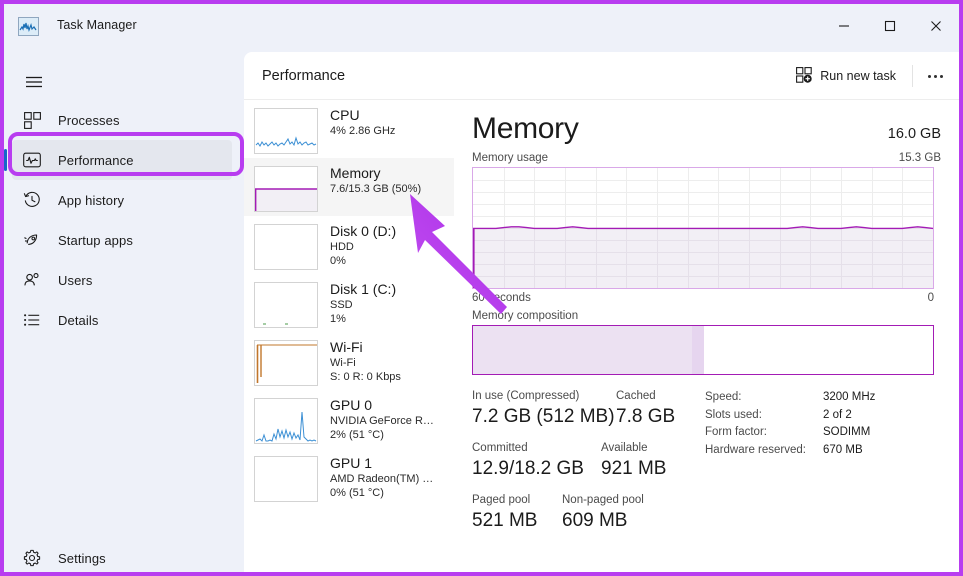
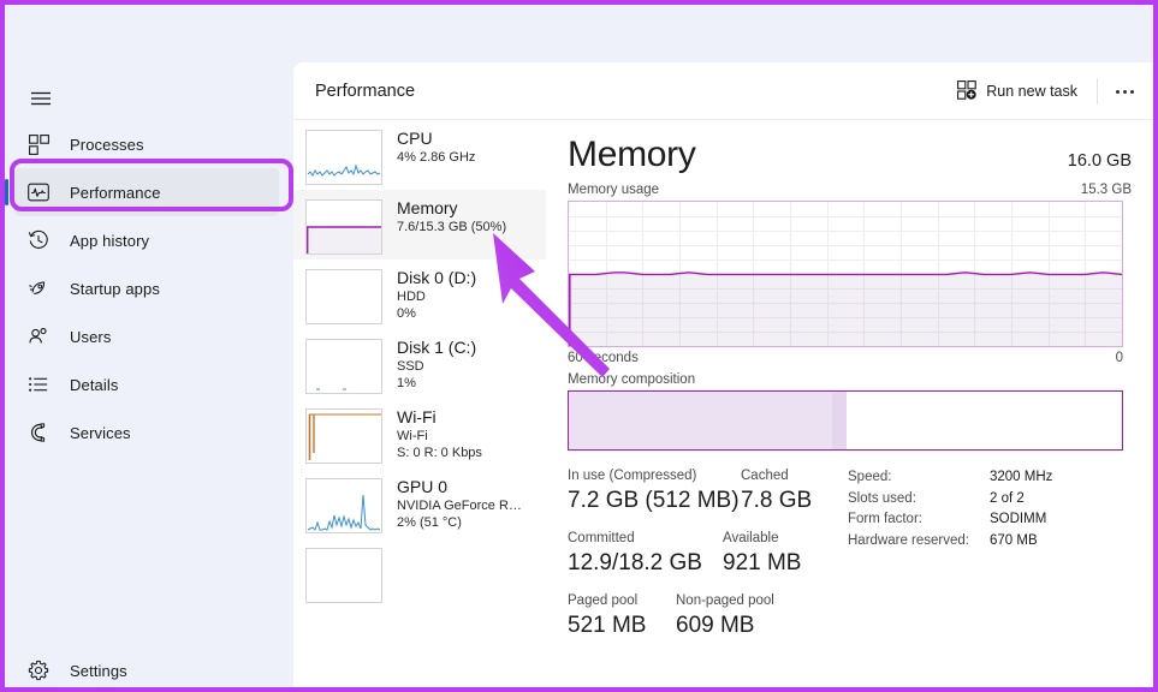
- Task Manager
  Processes
  Performance
  App history
  Startup apps
  Users
  Details
+ Services
  Settings
  Performance
  Run new task
  CPU
  4% 2.86 GHz
  Memory
  7.6/15.3 GB (50%)
  Disk 0 (D:)
  HDD
  0%
  Disk 1 (C:)
  SSD
  1%
  Wi-Fi
  Wi-Fi
  S: 0 R: 0 Kbps
  GPU 0
  NVIDIA GeForce R…
  2% (51 °C)
- GPU 1
- AMD Radeon(TM) …
- 0% (51 °C)
  Memory
  16.0 GB
  Memory usage
  15.3 GB
  60conds
  0
  Memory composition
  In use (Compressed)
  7.2 GB (512 MB)
  Cached
  7.8 GB
  Committed
  12.9/18.2 GB
  Available
  921 MB
  Paged pool
  521 MB
  Non-paged pool
  609 MB
  Speed:
  3200 MHz
  Slots used:
  2 of 2
  Form factor:
  SODIMM
  Hardware reserved:
  670 MB
